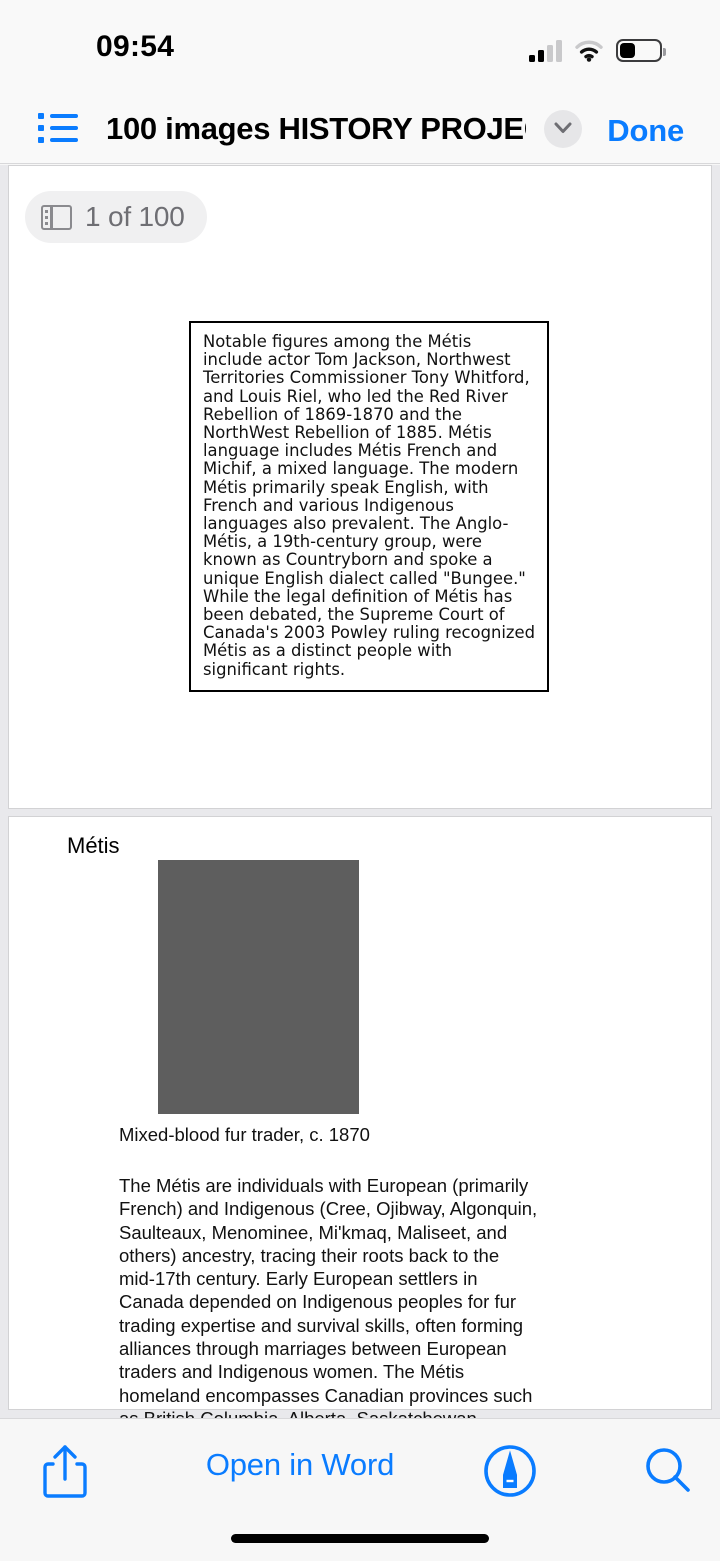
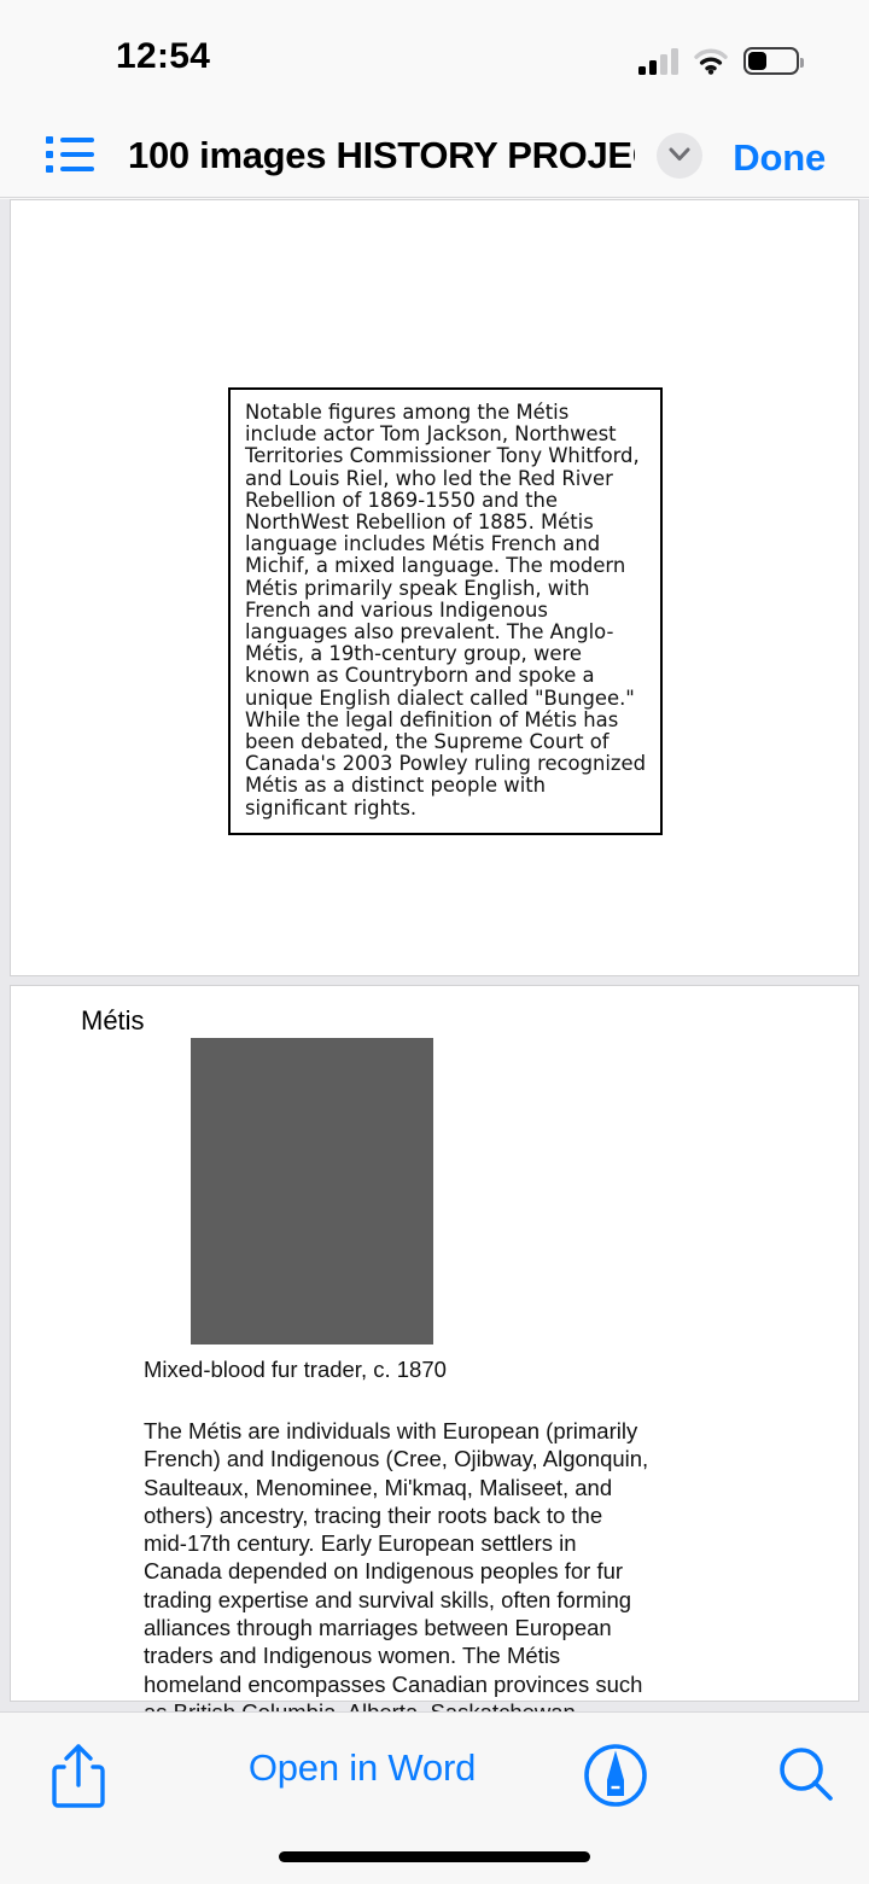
- 09:54
+ 12:54
  100 images HISTORY PROJE
  Done
- 1 of 100
- Notable figures among the Métis include actor Tom Jackson, Northwest Territories Commissioner Tony Whitford, and Louis Riel, who led the Red River Rebellion of 1869-1870 and the NorthWest Rebellion of 1885. Métis language includes Métis French and Michif, a mixed language. The modern Métis primarily speak English, with French and various Indigenous languages also prevalent. The Anglo-Métis, a 19th-century group, were known as Countryborn and spoke a unique English dialect called "Bungee." While the legal definition of Métis has been debated, the Supreme Court of Canada's 2003 Powley ruling recognized Métis as a distinct people with significant rights.
+ Notable figures among the Métis include actor Tom Jackson, Northwest Territories Commissioner Tony Whitford, and Louis Riel, who led the Red River Rebellion of 1869-1550 and the NorthWest Rebellion of 1885. Métis language includes Métis French and Michif, a mixed language. The modern Métis primarily speak English, with French and various Indigenous languages also prevalent. The Anglo-Métis, a 19th-century group, were known as Countryborn and spoke a unique English dialect called "Bungee." While the legal definition of Métis has been debated, the Supreme Court of Canada's 2003 Powley ruling recognized Métis as a distinct people with significant rights.
  Métis
  Mixed-blood fur trader, c. 1870
  The Métis are individuals with European (primarily French) and Indigenous (Cree, Ojibway, Algonquin, Saulteaux, Menominee, Mi'kmaq, Maliseet, and others) ancestry, tracing their roots back to the mid-17th century. Early European settlers in Canada depended on Indigenous peoples for fur trading expertise and survival skills, often forming alliances through marriages between European traders and Indigenous women. The Métis homeland encompasses Canadian provinces such
  Open in Word
